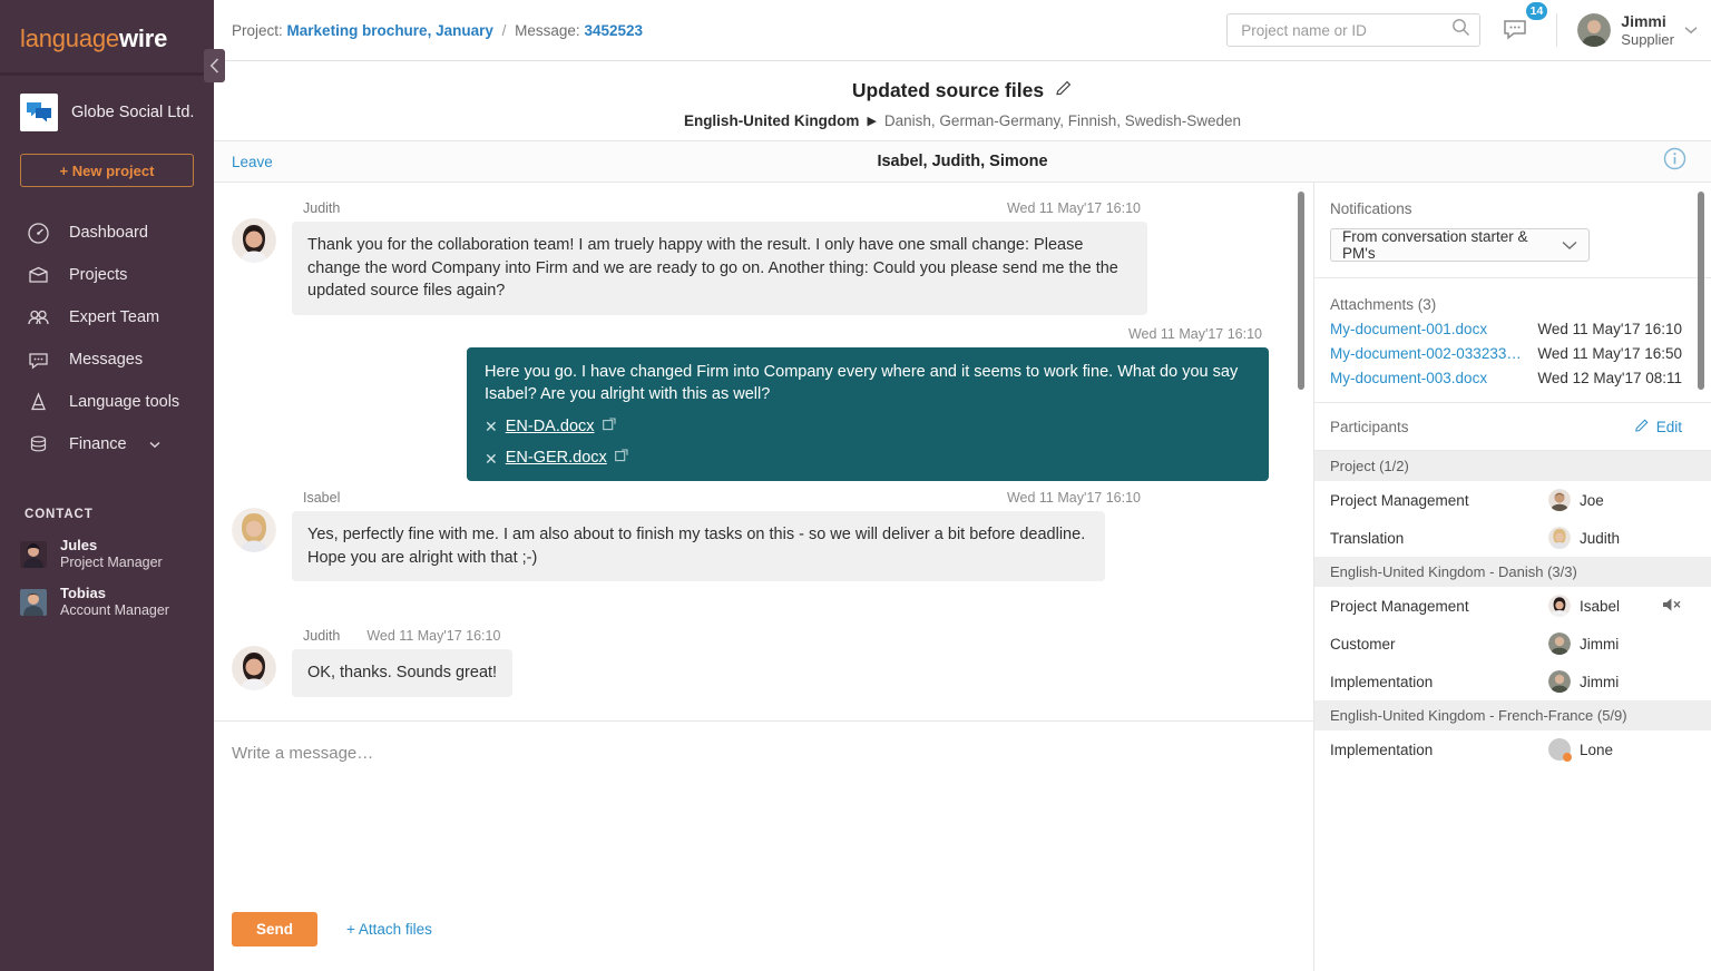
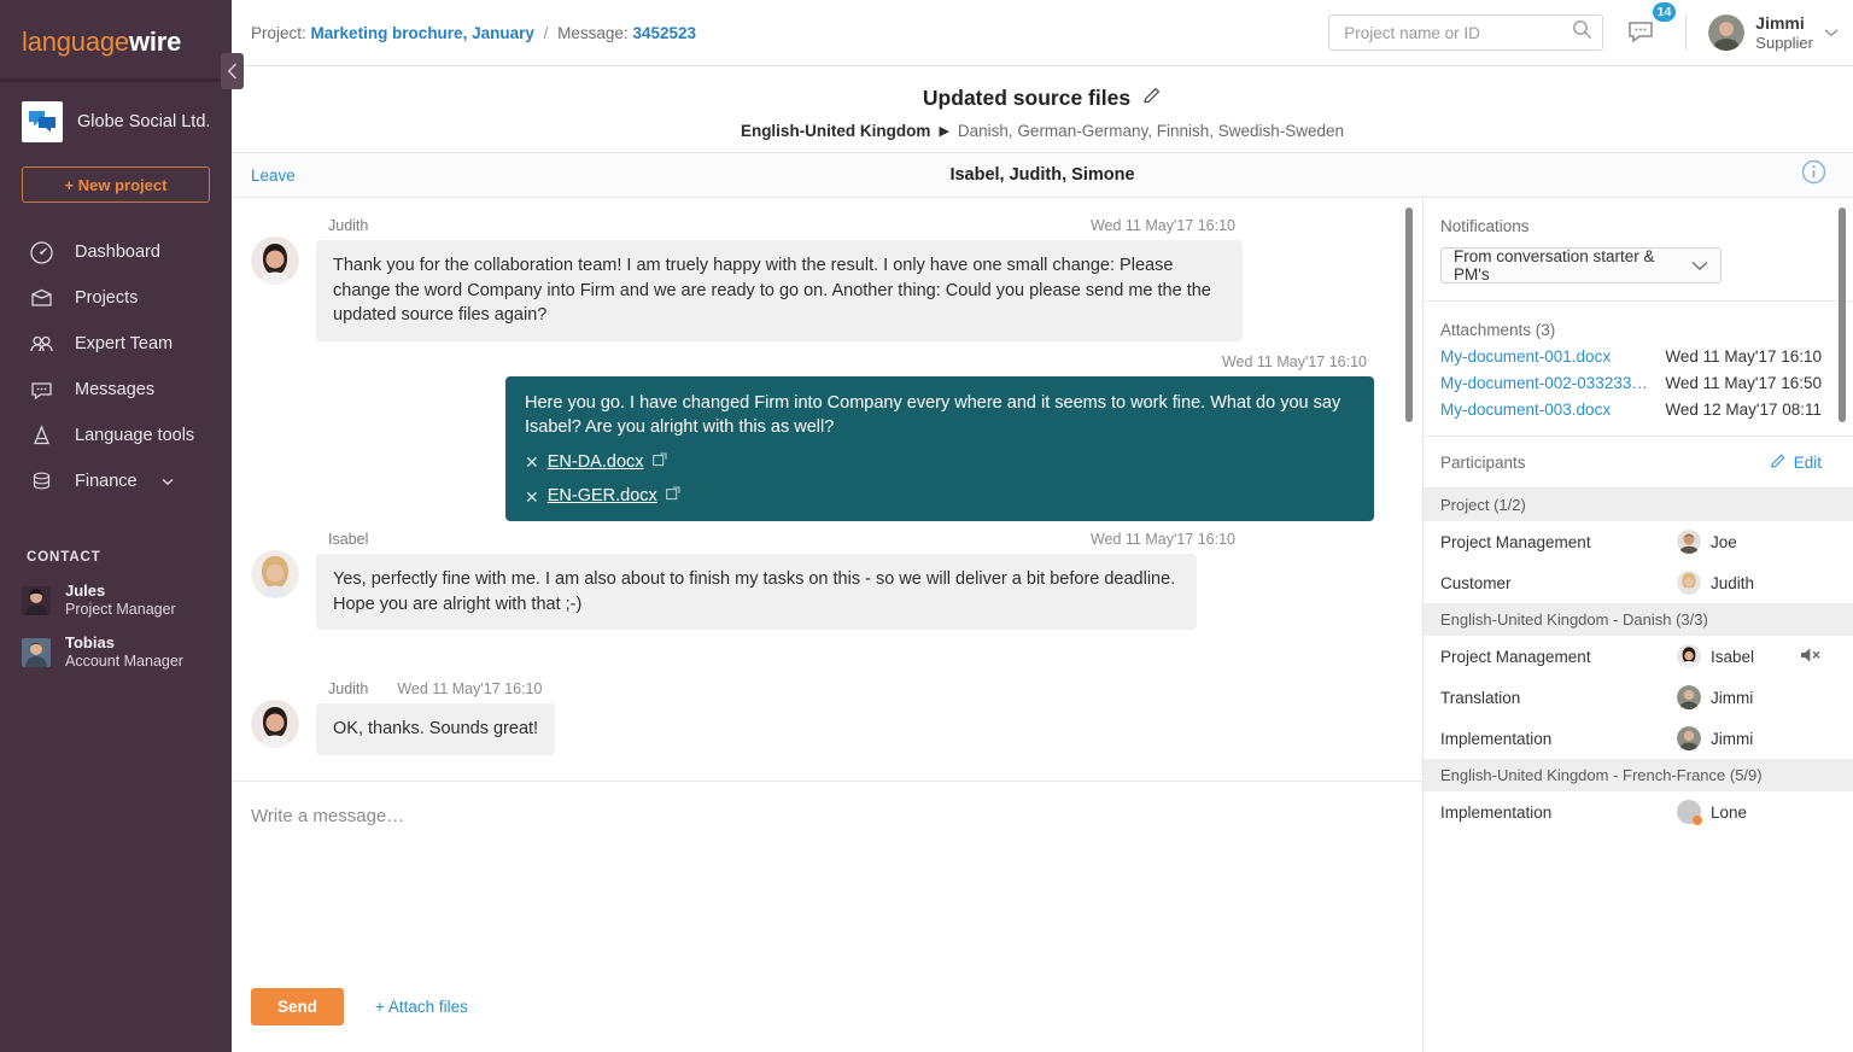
  languagewire
  Globe Social Ltd.
  + New project
  Dashboard
  Projects
  Expert Team
  Messages
  Language tools
  Finance
  CONTACT
  Jules
  Project Manager
  Tobias
  Account Manager
  Project: Marketing brochure, January / Message: 3452523
  Project name or ID
  14
  Jimmi
  Supplier
  Updated source files
  English-United Kingdom
  ▶
  Danish, German-Germany, Finnish, Swedish-Sweden
  Leave
  Isabel, Judith, Simone
  Judith
  Wed 11 May'17 16:10
  Thank you for the collaboration team! I am truely happy with the result. I only have one small change: Please change the word Company into Firm and we are ready to go on. Another thing: Could you please send me the the updated source files again?
  Wed 11 May'17 16:10
  Here you go. I have changed Firm into Company every where and it seems to work fine. What do you say Isabel? Are you alright with this as well?
  ✕
  EN-DA.docx
  ✕
  EN-GER.docx
  Isabel
  Wed 11 May'17 16:10
  Yes, perfectly fine with me. I am also about to finish my tasks on this - so we will deliver a bit before deadline. Hope you are alright with that ;-)
  Judith
  Wed 11 May'17 16:10
  OK, thanks. Sounds great!
  Write a message…
  Send
  + Attach files
  Notifications
  From conversation starter & PM's
  Attachments (3)
  My-document-001.docx
  Wed 11 May'17 16:10
  My-document-002-033233…
  Wed 11 May'17 16:50
  My-document-003.docx
  Wed 12 May'17 08:11
  Participants
  Edit
  Project (1/2)
  Project Management
  Joe
- Translation
+ Customer
  Judith
  English-United Kingdom - Danish (3/3)
  Project Management
  Isabel
- Customer
+ Translation
  Jimmi
  Implementation
  Jimmi
  English-United Kingdom - French-France (5/9)
  Implementation
  Lone
